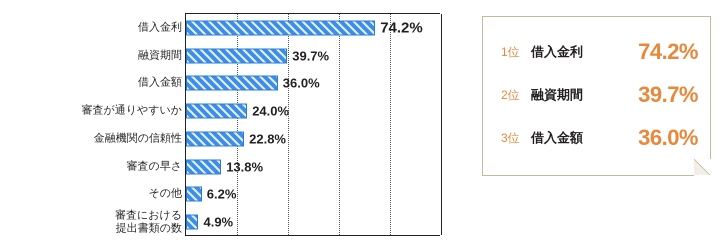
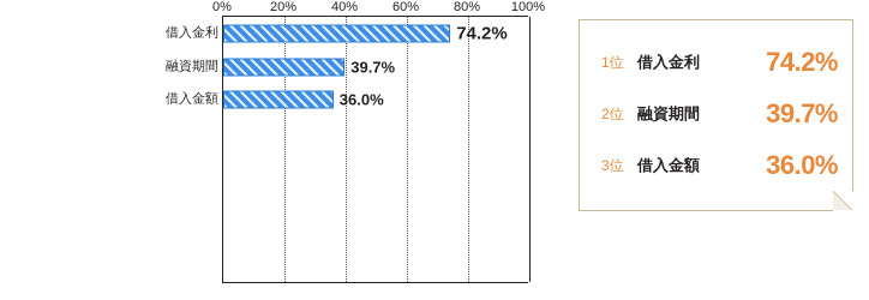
+ 0%
+ 20%
+ 40%
+ 60%
+ 80%
+ 100%
  借入金利
  74.2%
  融資期間
  39.7%
  借入金額
  36.0%
- 審査が通りやすいか
- 24.0%
- 金融機関の信頼性
- 22.8%
- 審査の早さ
- 13.8%
- その他
- 6.2%
- 審査における
- 提出書類の数
- 4.9%
  1位
  借入金利
  74.2%
  2位
  融資期間
  39.7%
  3位
  借入金額
  36.0%
